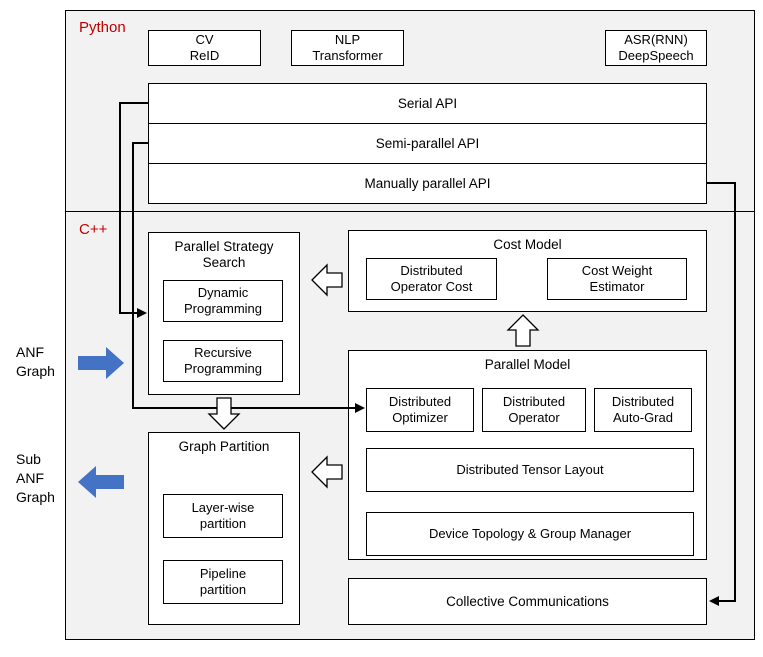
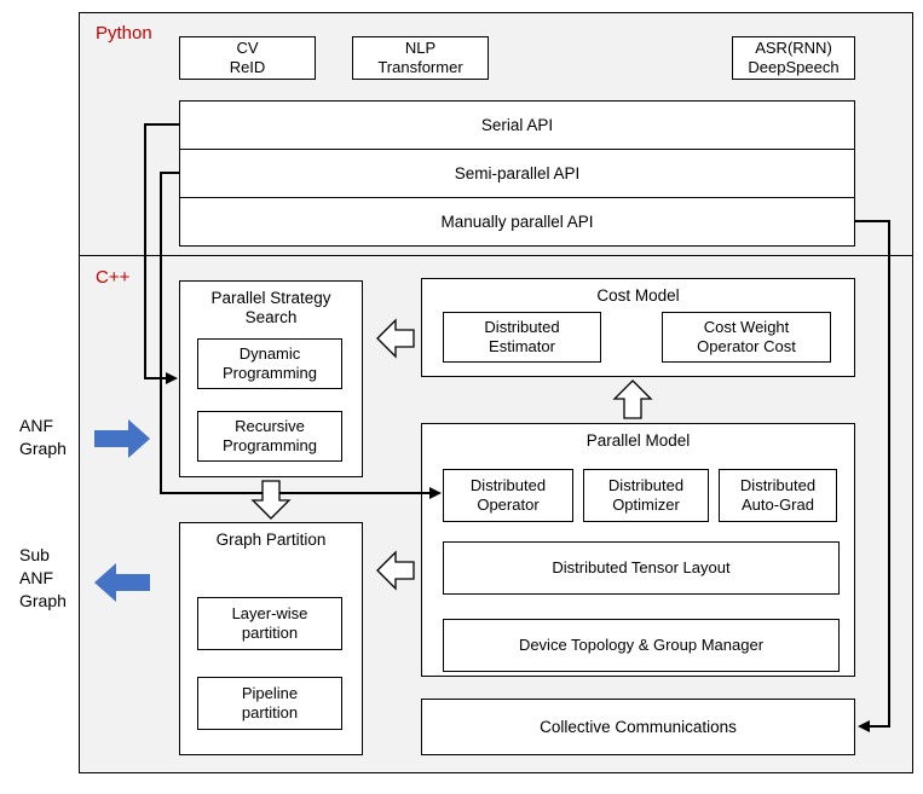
  Python
  C++
  CV
  ReID
  NLP
  Transformer
  ASR(RNN)
  DeepSpeech
  Serial API
  Semi-parallel API
  Manually parallel API
  Parallel Strategy Search
  Cost Model
  Parallel Model
  Graph Partition
  Dynamic
  Programming
  Recursive
  Programming
  Distributed
- Operator Cost
+ Estimator
  Cost Weight
- Estimator
+ Operator Cost
  Distributed
- Optimizer
+ Operator
  Distributed
- Operator
+ Optimizer
  Distributed
  Auto-Grad
  Distributed Tensor Layout
  Device Topology & Group Manager
  Layer-wise
  partition
  Pipeline
  partition
  Collective Communications
  ANF
  Graph
  Sub
  ANF
  Graph
